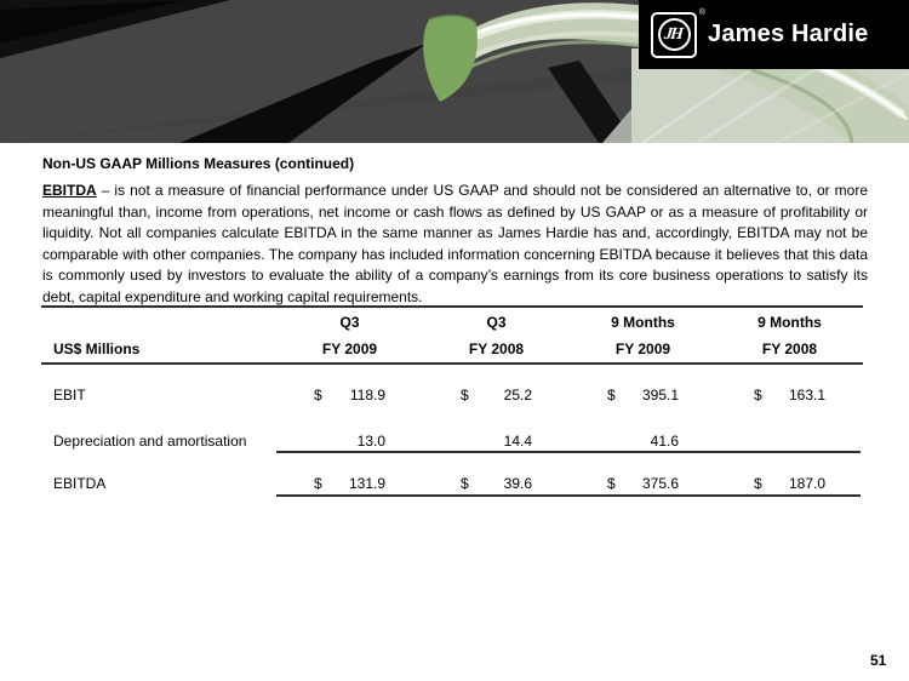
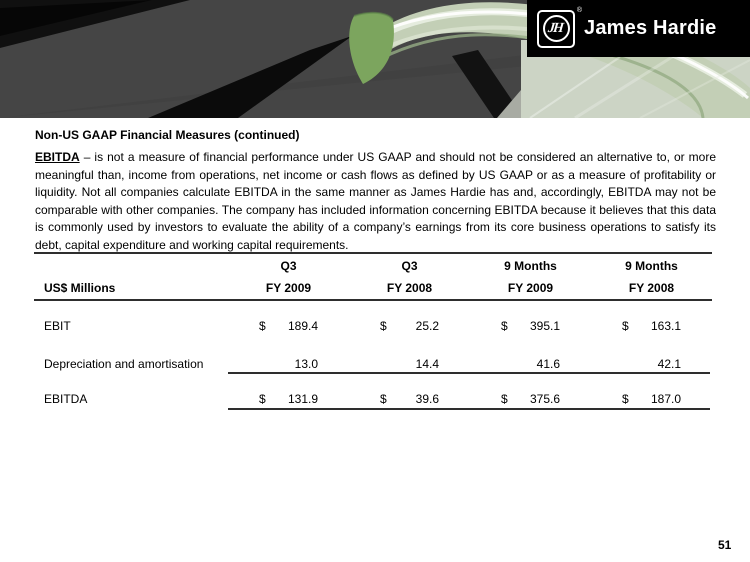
  James Hardie
- Non-US GAAP Millions Measures (continued)
+ Non-US GAAP Financial Measures (continued)
  EBITDA – is not a measure of financial performance under US GAAP and should not be considered an alternative to, or more meaningful than, income from operations, net income or cash flows as defined by US GAAP or as a measure of profitability or liquidity. Not all companies calculate EBITDA in the same manner as James Hardie has and, accordingly, EBITDA may not be comparable with other companies. The company has included information concerning EBITDA because it believes that this data is commonly used by investors to evaluate the ability of a company’s earnings from its core business operations to satisfy its debt, capital expenditure and working capital requirements.
  Q3
  Q3
  9 Months
  9 Months
  US$ Millions
  FY 2009
  FY 2008
  FY 2009
  FY 2008
  EBIT
  $
- 118.9
+ 189.4
  $
  25.2
  $
  395.1
  $
  163.1
  Depreciation and amortisation
  13.0
  14.4
  41.6
+ 42.1
  EBITDA
  $
  131.9
  $
  39.6
  $
  375.6
  $
  187.0
  51
